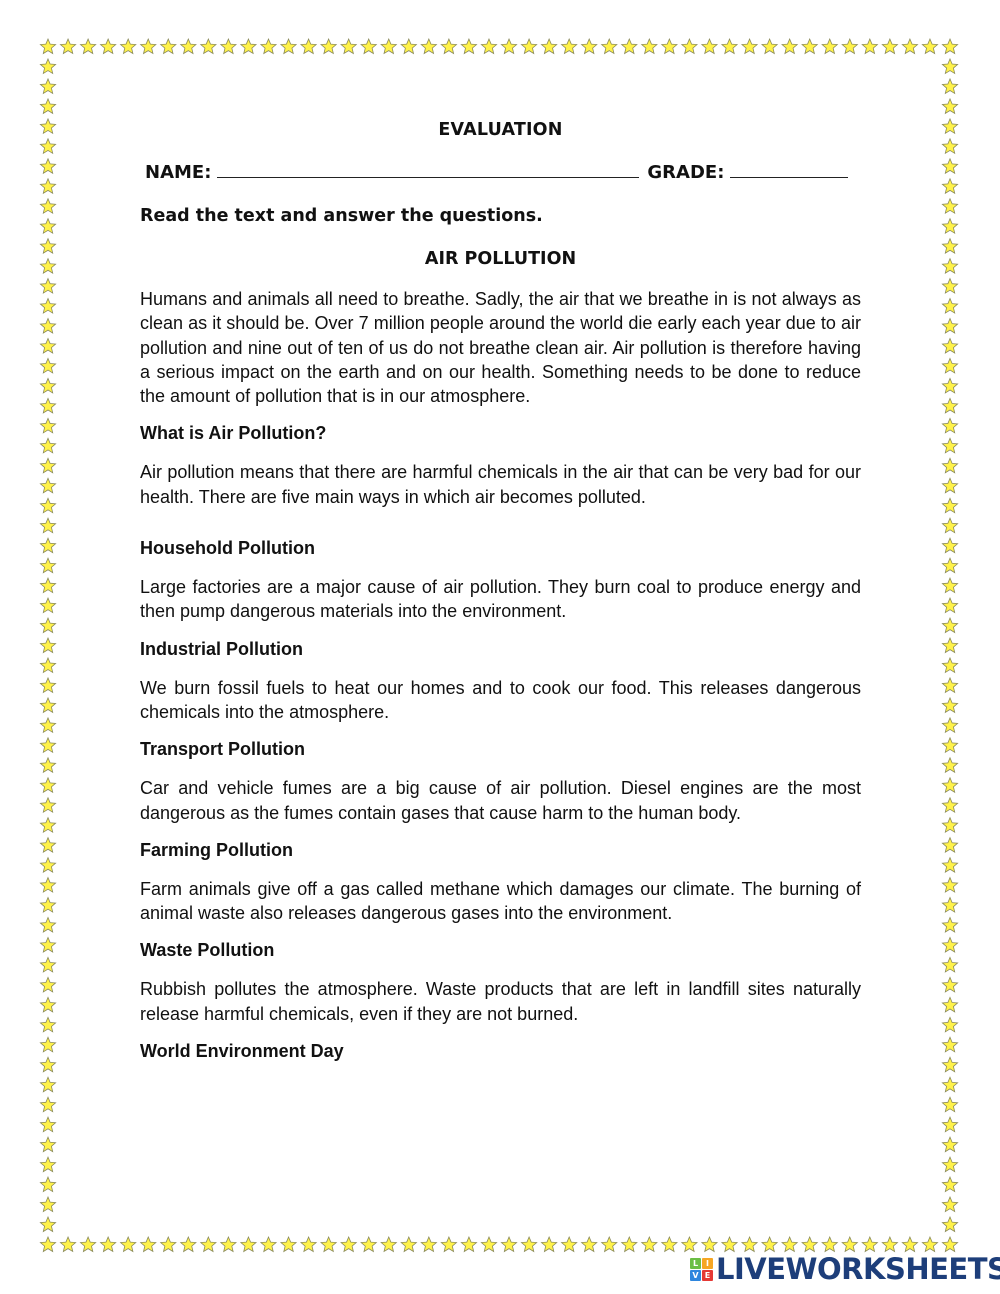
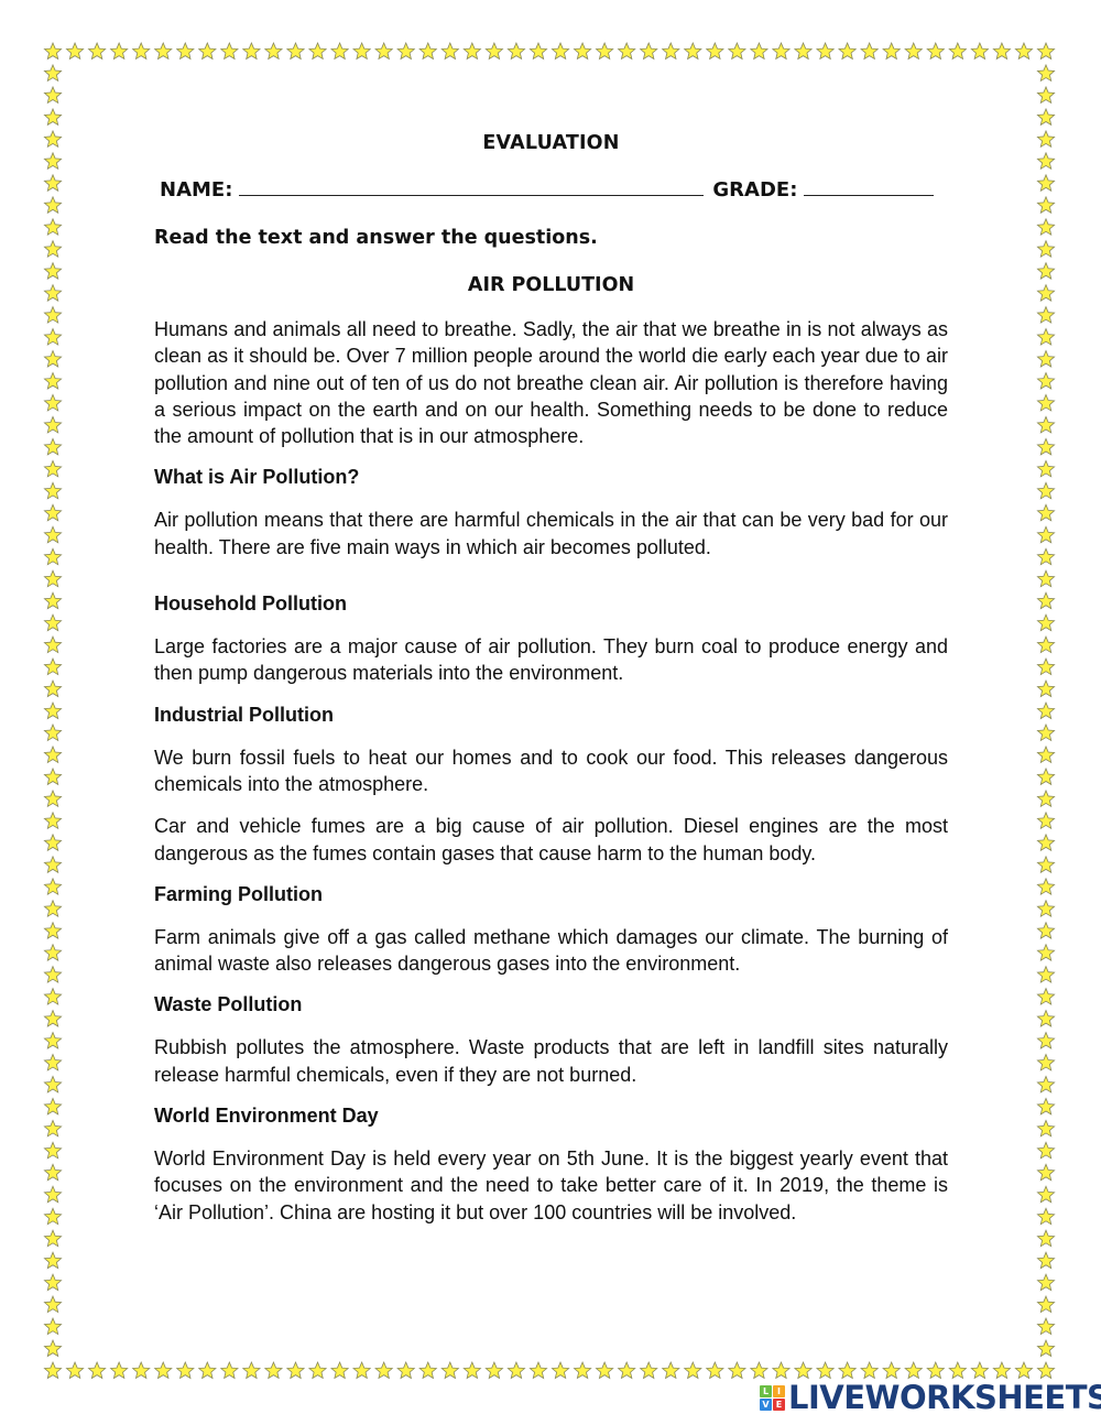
  EVALUATION
  NAME:
  GRADE:
  Read the text and answer the questions.
  AIR POLLUTION
  Humans and animals all need to breathe. Sadly, the air that we breathe in is not always as clean as it should be. Over 7 million people around the world die early each year due to air pollution and nine out of ten of us do not breathe clean air. Air pollution is therefore having a serious impact on the earth and on our health. Something needs to be done to reduce the amount of pollution that is in our atmosphere.
  What is Air Pollution?
  Air pollution means that there are harmful chemicals in the air that can be very bad for our health. There are five main ways in which air becomes polluted.
  Household Pollution
  Large factories are a major cause of air pollution. They burn coal to produce energy and then pump dangerous materials into the environment.
  Industrial Pollution
  We burn fossil fuels to heat our homes and to cook our food. This releases dangerous chemicals into the atmosphere.
- Transport Pollution
  Car and vehicle fumes are a big cause of air pollution. Diesel engines are the most dangerous as the fumes contain gases that cause harm to the human body.
  Farming Pollution
  Farm animals give off a gas called methane which damages our climate. The burning of animal waste also releases dangerous gases into the environment.
  Waste Pollution
  Rubbish pollutes the atmosphere. Waste products that are left in landfill sites naturally release harmful chemicals, even if they are not burned.
  World Environment Day
+ World Environment Day is held every year on 5th June. It is the biggest yearly event that focuses on the environment and the need to take better care of it. In 2019, the theme is ‘Air Pollution’. China are hosting it but over 100 countries will be involved.
  L
  I
  V
  E
  LIVEWORKSHEETS
